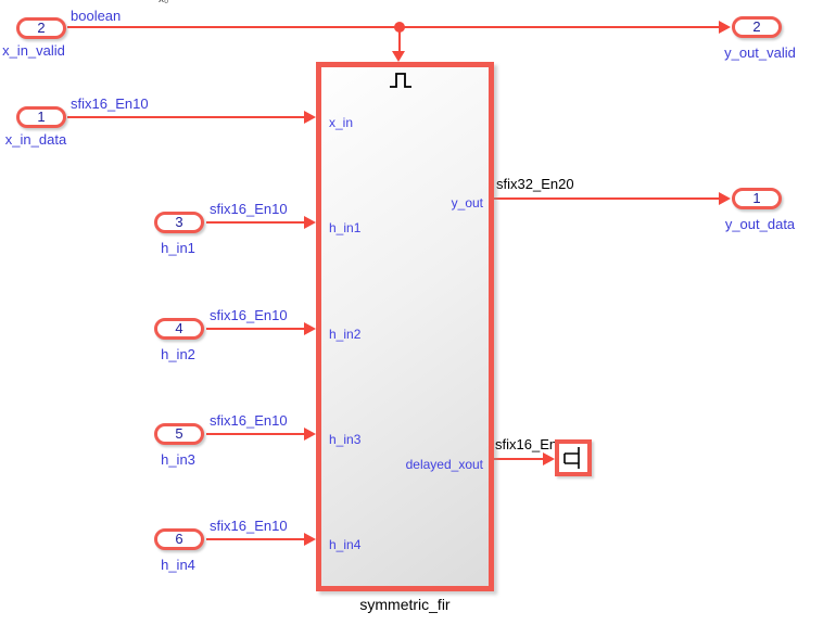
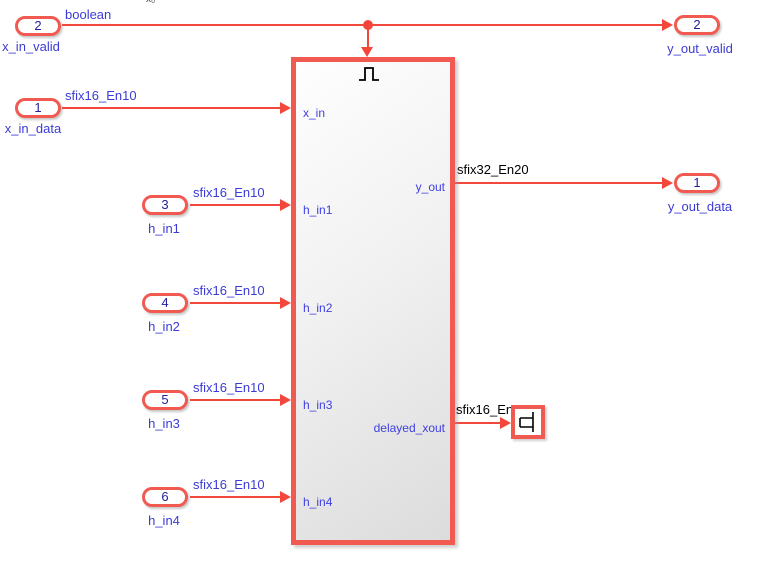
  boolean
  sfix16_En10
  sfix16_En10
  sfix16_En10
  sfix16_En10
  sfix16_En10
  sfix32_En20
  sfix16_En
  2
  x_in_valid
  1
  x_in_data
  3
  h_in1
  4
  h_in2
  5
  h_in3
  6
  h_in4
  x_in
  h_in1
  h_in2
  h_in3
  h_in4
  y_out
  delayed_xout
- symmetric_fir
  2
  y_out_valid
  1
  y_out_data
